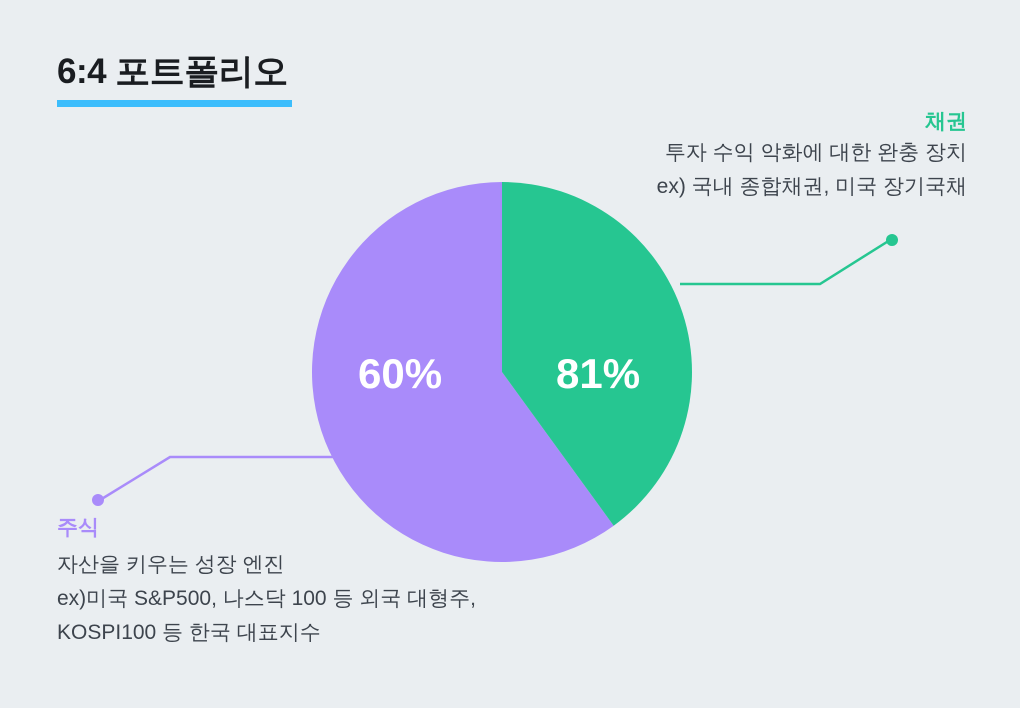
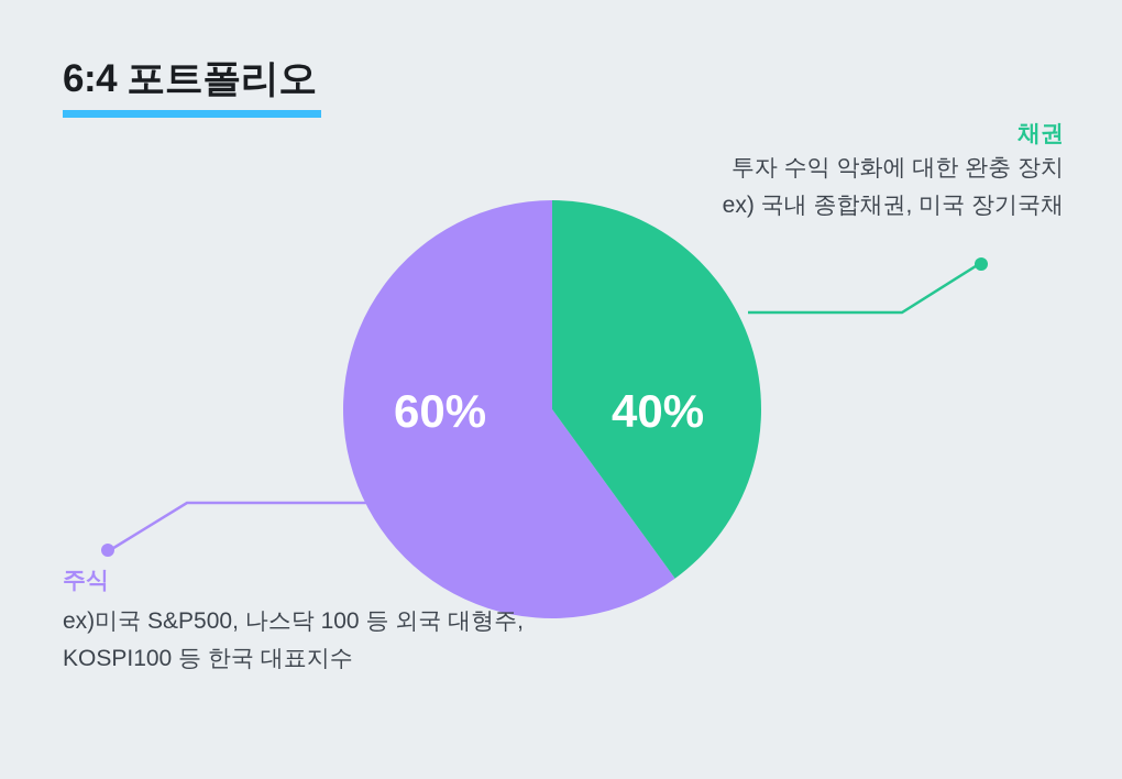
  6:4 포트폴리오
  60%
- 81%
+ 40%
  채권
  투자 수익 악화에 대한 완충 장치
  ex) 국내 종합채권, 미국 장기국채
  주식
- 자산을 키우는 성장 엔진
  ex)미국 S&P500, 나스닥 100 등 외국 대형주,
  KOSPI100 등 한국 대표지수
